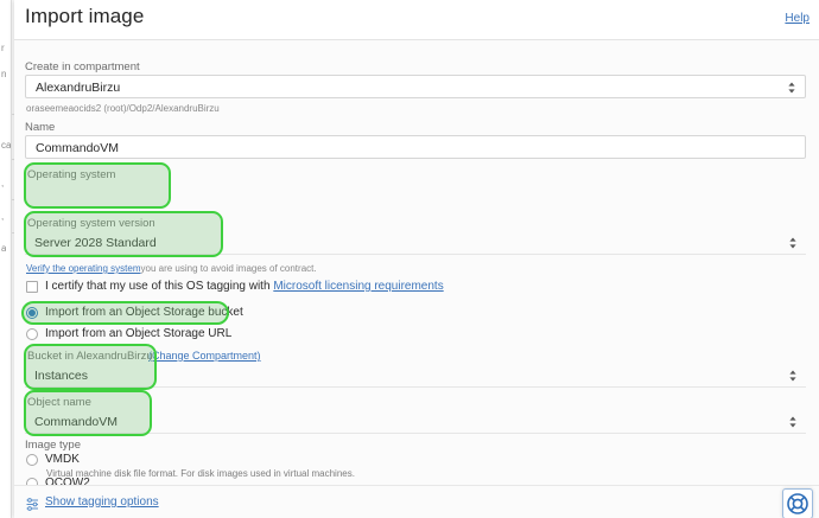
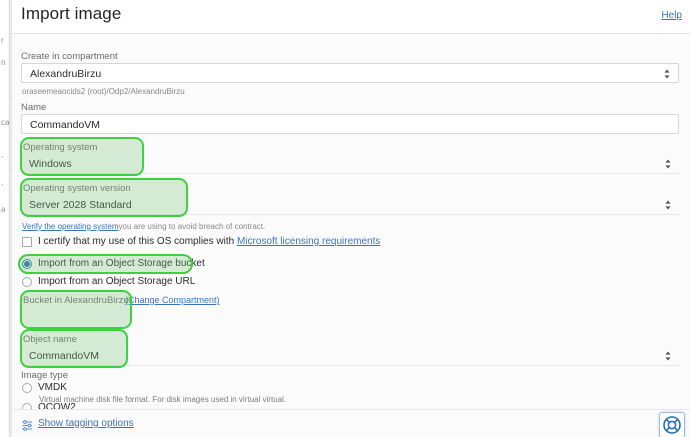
  r
  n
  ca
  ,
  ,
  a
  Import image
  Help
  Create in compartment
  AlexandruBirzu
  oraseemeaocids2 (root)/Odp2/AlexandruBirzu
  Name
  CommandoVM
  Operating system
+ Windows
  Operating system version
  Server 2028 Standard
- Verify the operating systemyou are using to avoid images of contract.
+ Verify the operating systemyou are using to avoid breach of contract.
- I certify that my use of this OS tagging with Microsoft licensing requirements
+ I certify that my use of this OS complies with Microsoft licensing requirements
  Import from an Object Storage bucket
  Import from an Object Storage URL
  Bucket in AlexandruBirzu
  (Change Compartment)
- Instances
  Object name
  CommandoVM
  Image type
  VMDK
- Virtual machine disk file format. For disk images used in virtual machines.
+ Virtual machine disk file format. For disk images used in virtual virtual.
  QCOW2
  Show tagging options
